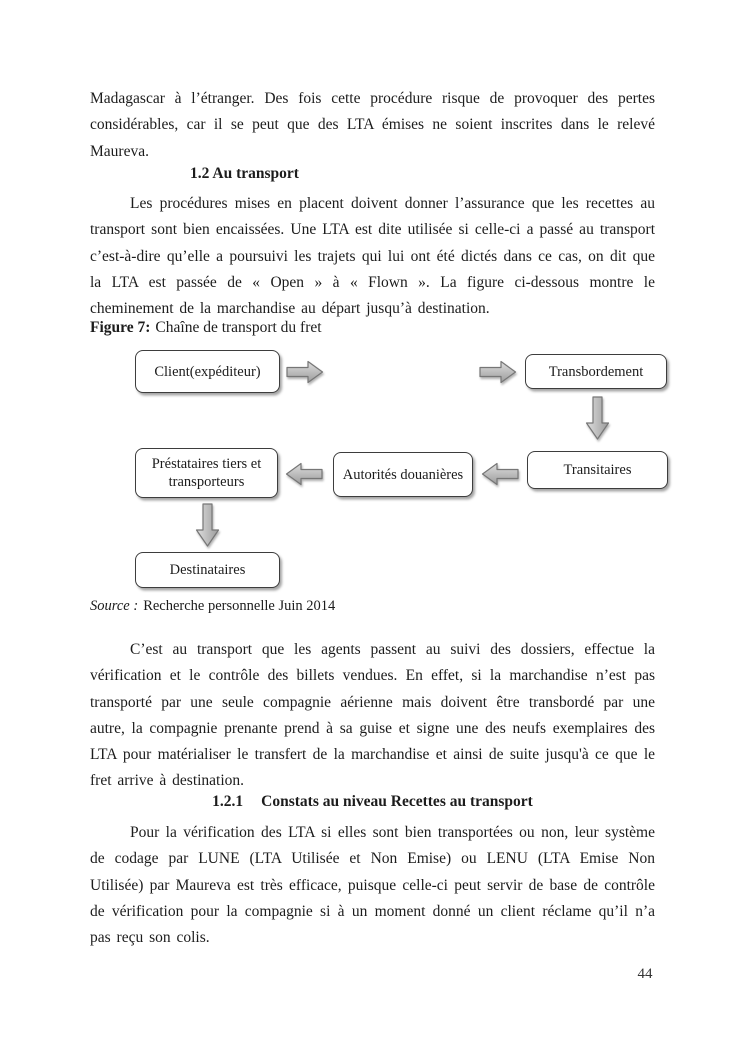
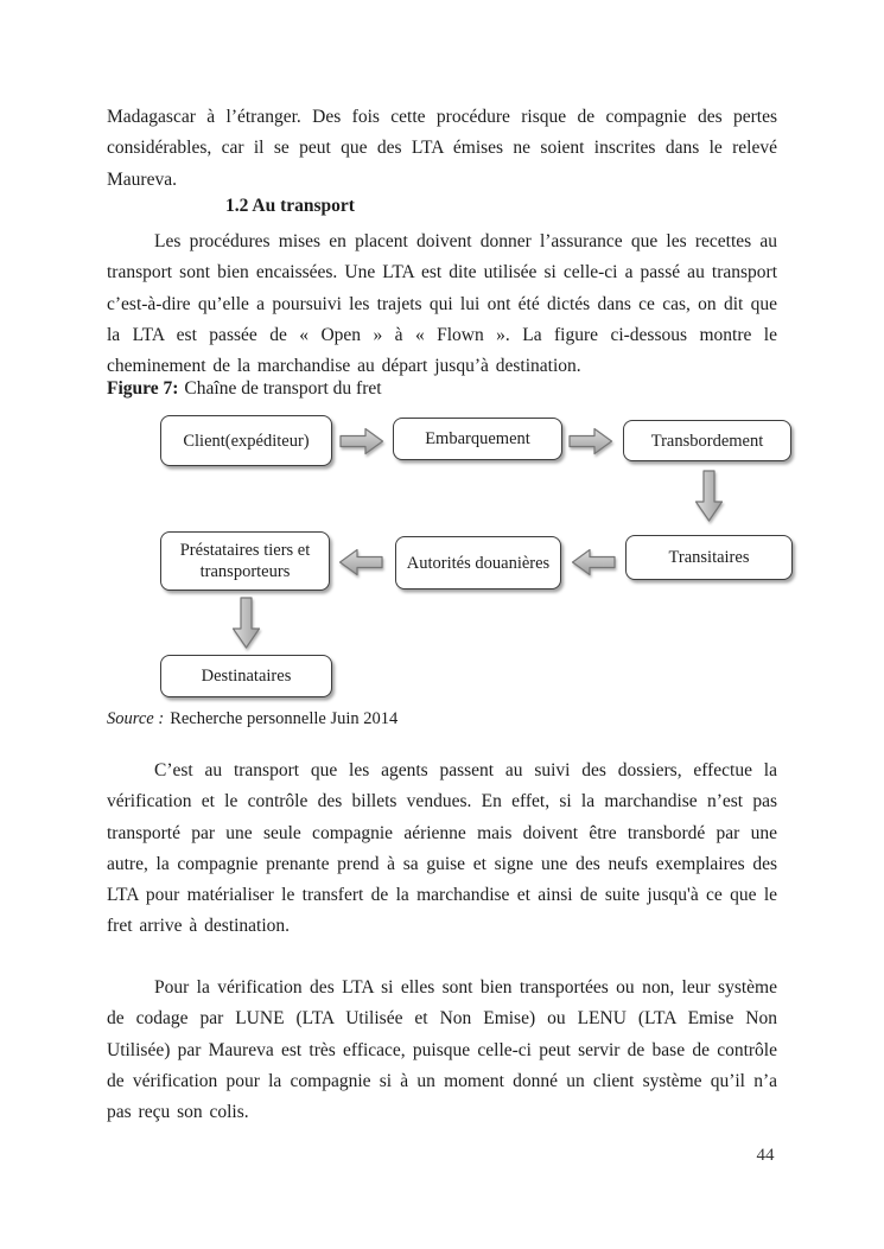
- Madagascar à l’étranger. Des fois cette procédure risque de provoquer des pertes considérables, car il se peut que des LTA émises ne soient inscrites dans le relevé Maureva.
+ Madagascar à l’étranger. Des fois cette procédure risque de compagnie des pertes considérables, car il se peut que des LTA émises ne soient inscrites dans le relevé Maureva.
  1.2 Au transport
  Les procédures mises en placent doivent donner l’assurance que les recettes au transport sont bien encaissées. Une LTA est dite utilisée si celle-ci a passé au transport c’est-à-dire qu’elle a poursuivi les trajets qui lui ont été dictés dans ce cas, on dit que la LTA est passée de « Open » à « Flown ». La figure ci-dessous montre le cheminement de la marchandise au départ jusqu’à destination.
  Figure 7: Chaîne de transport du fret
  Client(expéditeur)
+ Embarquement
  Transbordement
  Transitaires
  Autorités douanières
  Préstataires tiers et transporteurs
  Destinataires
  Source : Recherche personnelle Juin 2014
  C’est au transport que les agents passent au suivi des dossiers, effectue la vérification et le contrôle des billets vendues. En effet, si la marchandise n’est pas transporté par une seule compagnie aérienne mais doivent être transbordé par une autre, la compagnie prenante prend à sa guise et signe une des neufs exemplaires des LTA pour matérialiser le transfert de la marchandise et ainsi de suite jusqu'à ce que le fret arrive à destination.
- 1.2.1 Constats au niveau Recettes au transport
- Pour la vérification des LTA si elles sont bien transportées ou non, leur système de codage par LUNE (LTA Utilisée et Non Emise) ou LENU (LTA Emise Non Utilisée) par Maureva est très efficace, puisque celle-ci peut servir de base de contrôle de vérification pour la compagnie si à un moment donné un client réclame qu’il n’a pas reçu son colis.
+ Pour la vérification des LTA si elles sont bien transportées ou non, leur système de codage par LUNE (LTA Utilisée et Non Emise) ou LENU (LTA Emise Non Utilisée) par Maureva est très efficace, puisque celle-ci peut servir de base de contrôle de vérification pour la compagnie si à un moment donné un client système qu’il n’a pas reçu son colis.
  44
